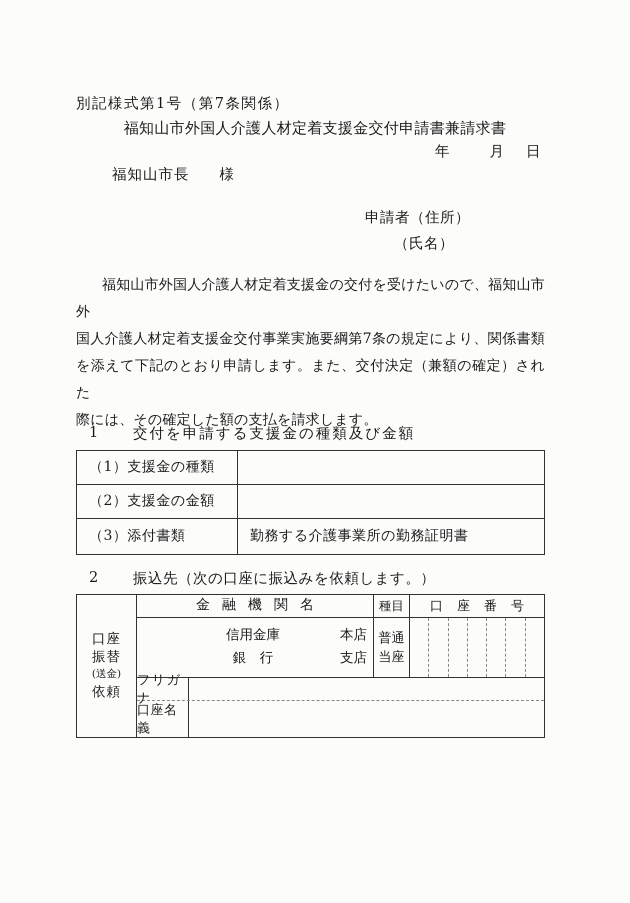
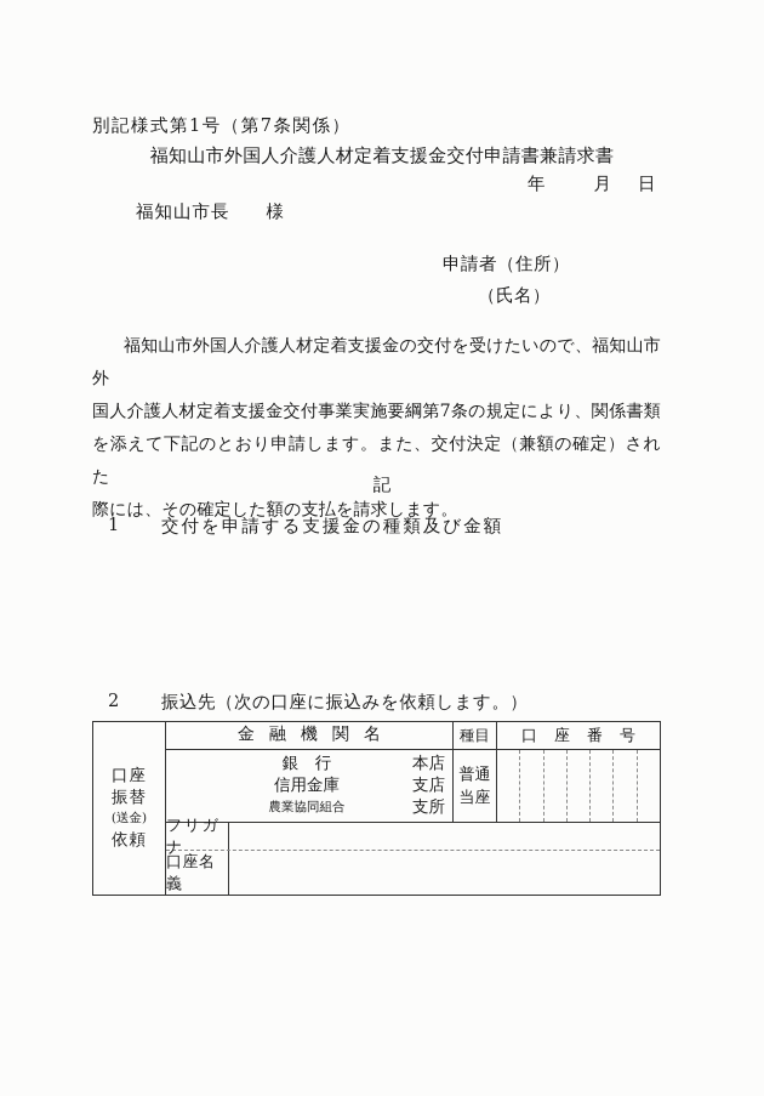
  別記様式第1号（第7条関係）
  福知山市外国人介護人材定着支援金交付申請書兼請求書
  年
  月
  日
  福知山市長
  様
  申請者（住所）
  （氏名）
  福知山市外国人介護人材定着支援金の交付を受けたいので、福知山市外
  国人介護人材定着支援金交付事業実施要綱第7条の規定により、関係書類
  を添えて下記のとおり申請します。また、交付決定（兼額の確定）された
  際には、その確定した額の支払を請求します。
+ 記
  1
  交付を申請する支援金の種類及び金額
- （1）支援金の種類
- （2）支援金の金額
- （3）添付書類
- 勤務する介護事業所の勤務証明書
  2
  振込先（次の口座に振込みを依頼します。）
  口座
  振替
  (送金)
  依頼
  金融機関名
  種目
  口座番号
- 信用金庫
+ 銀 行
  本店
- 銀 行
+ 信用金庫
  支店
+ 農業協同組合
+ 支所
  普通
  当座
  フリガナ
  口座名義
